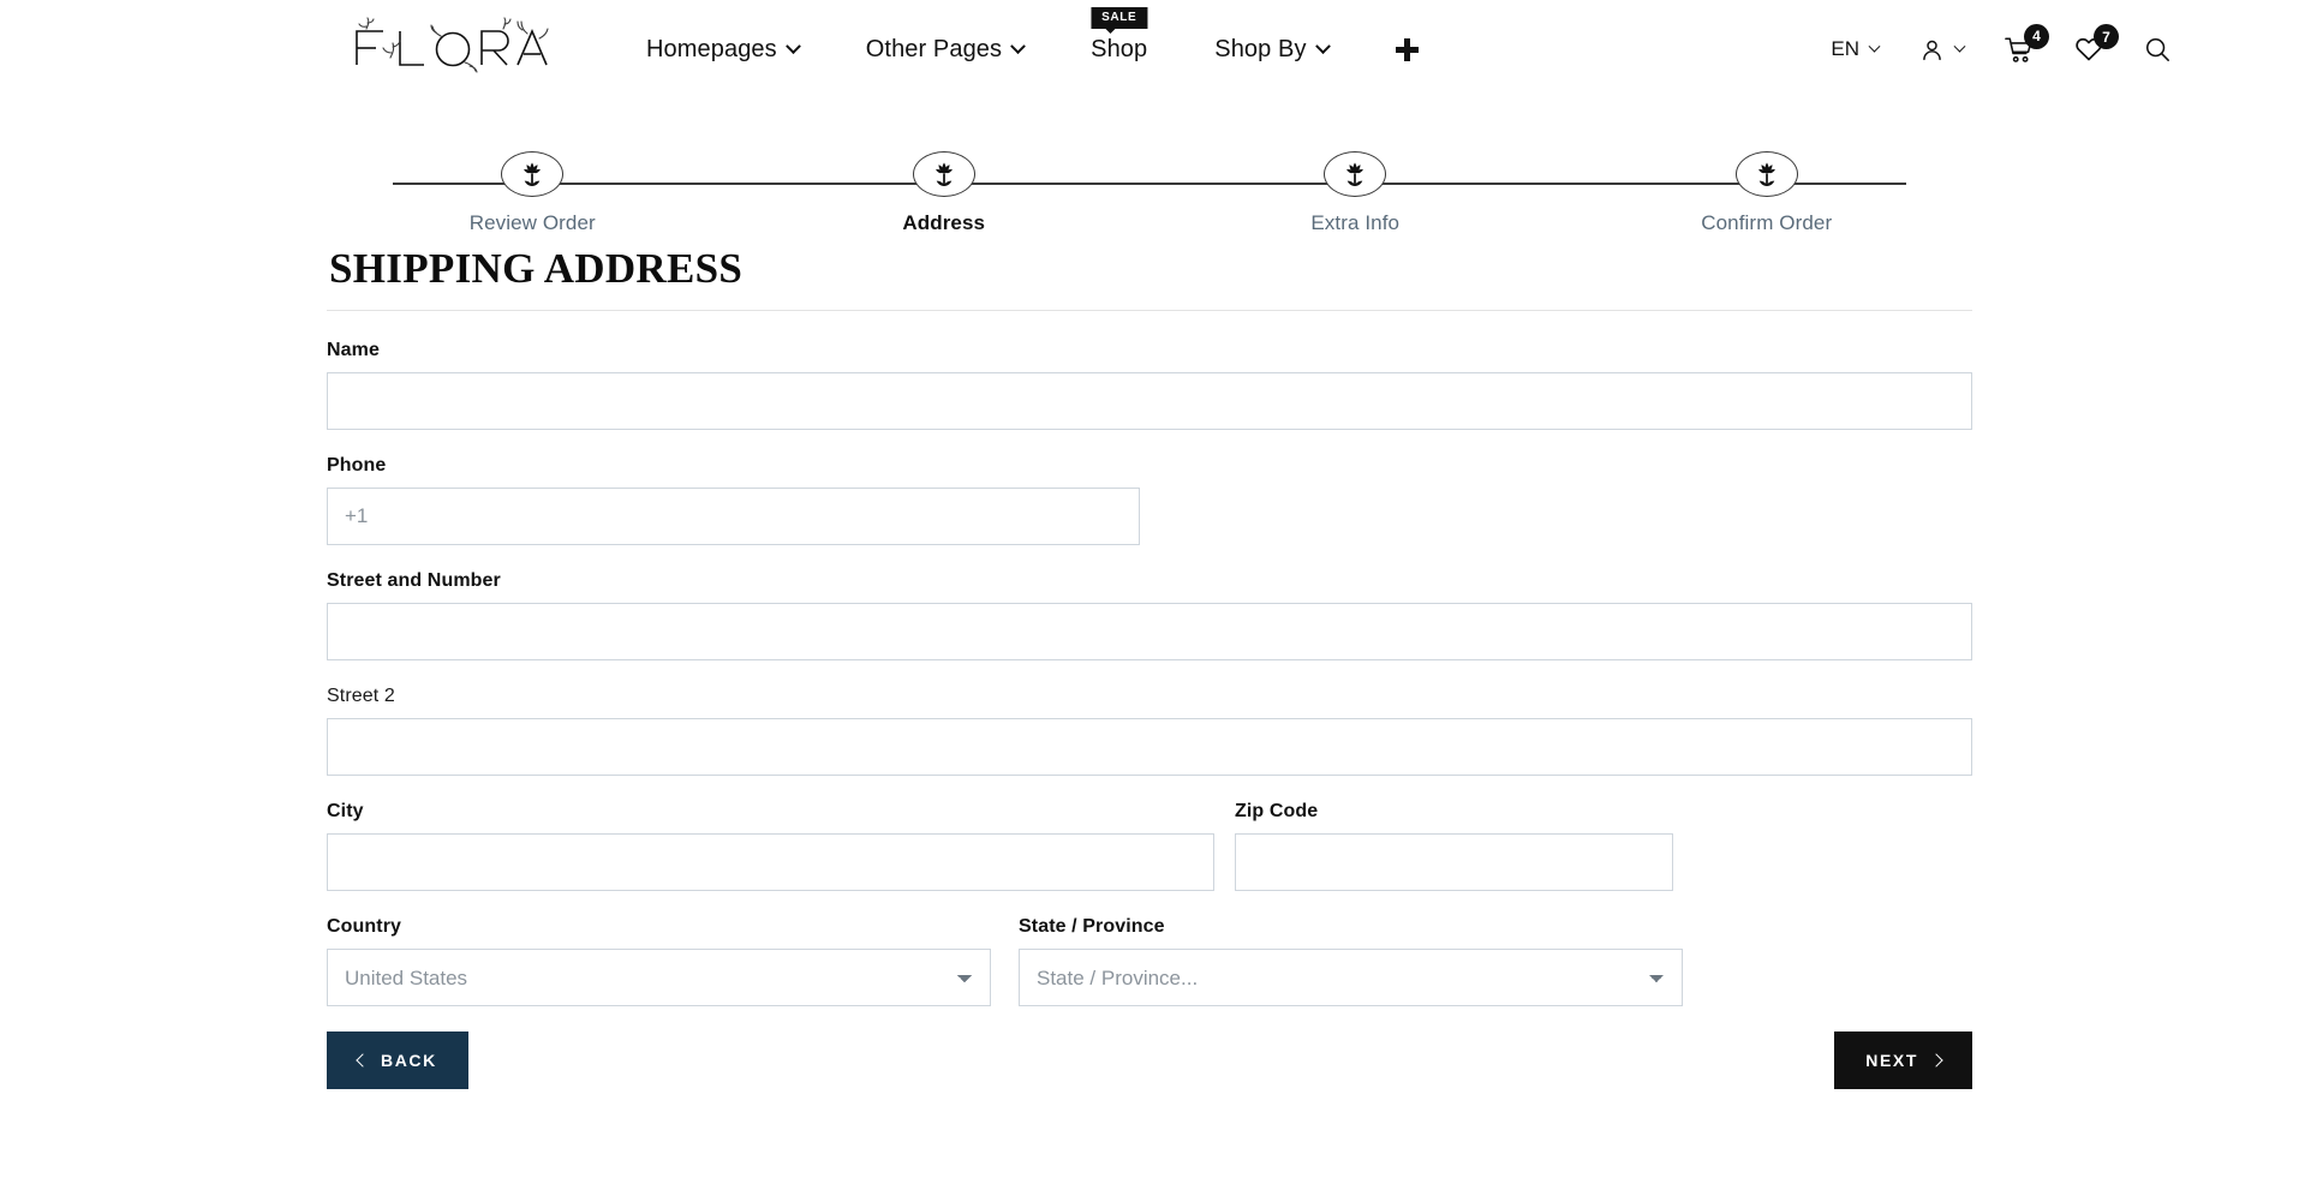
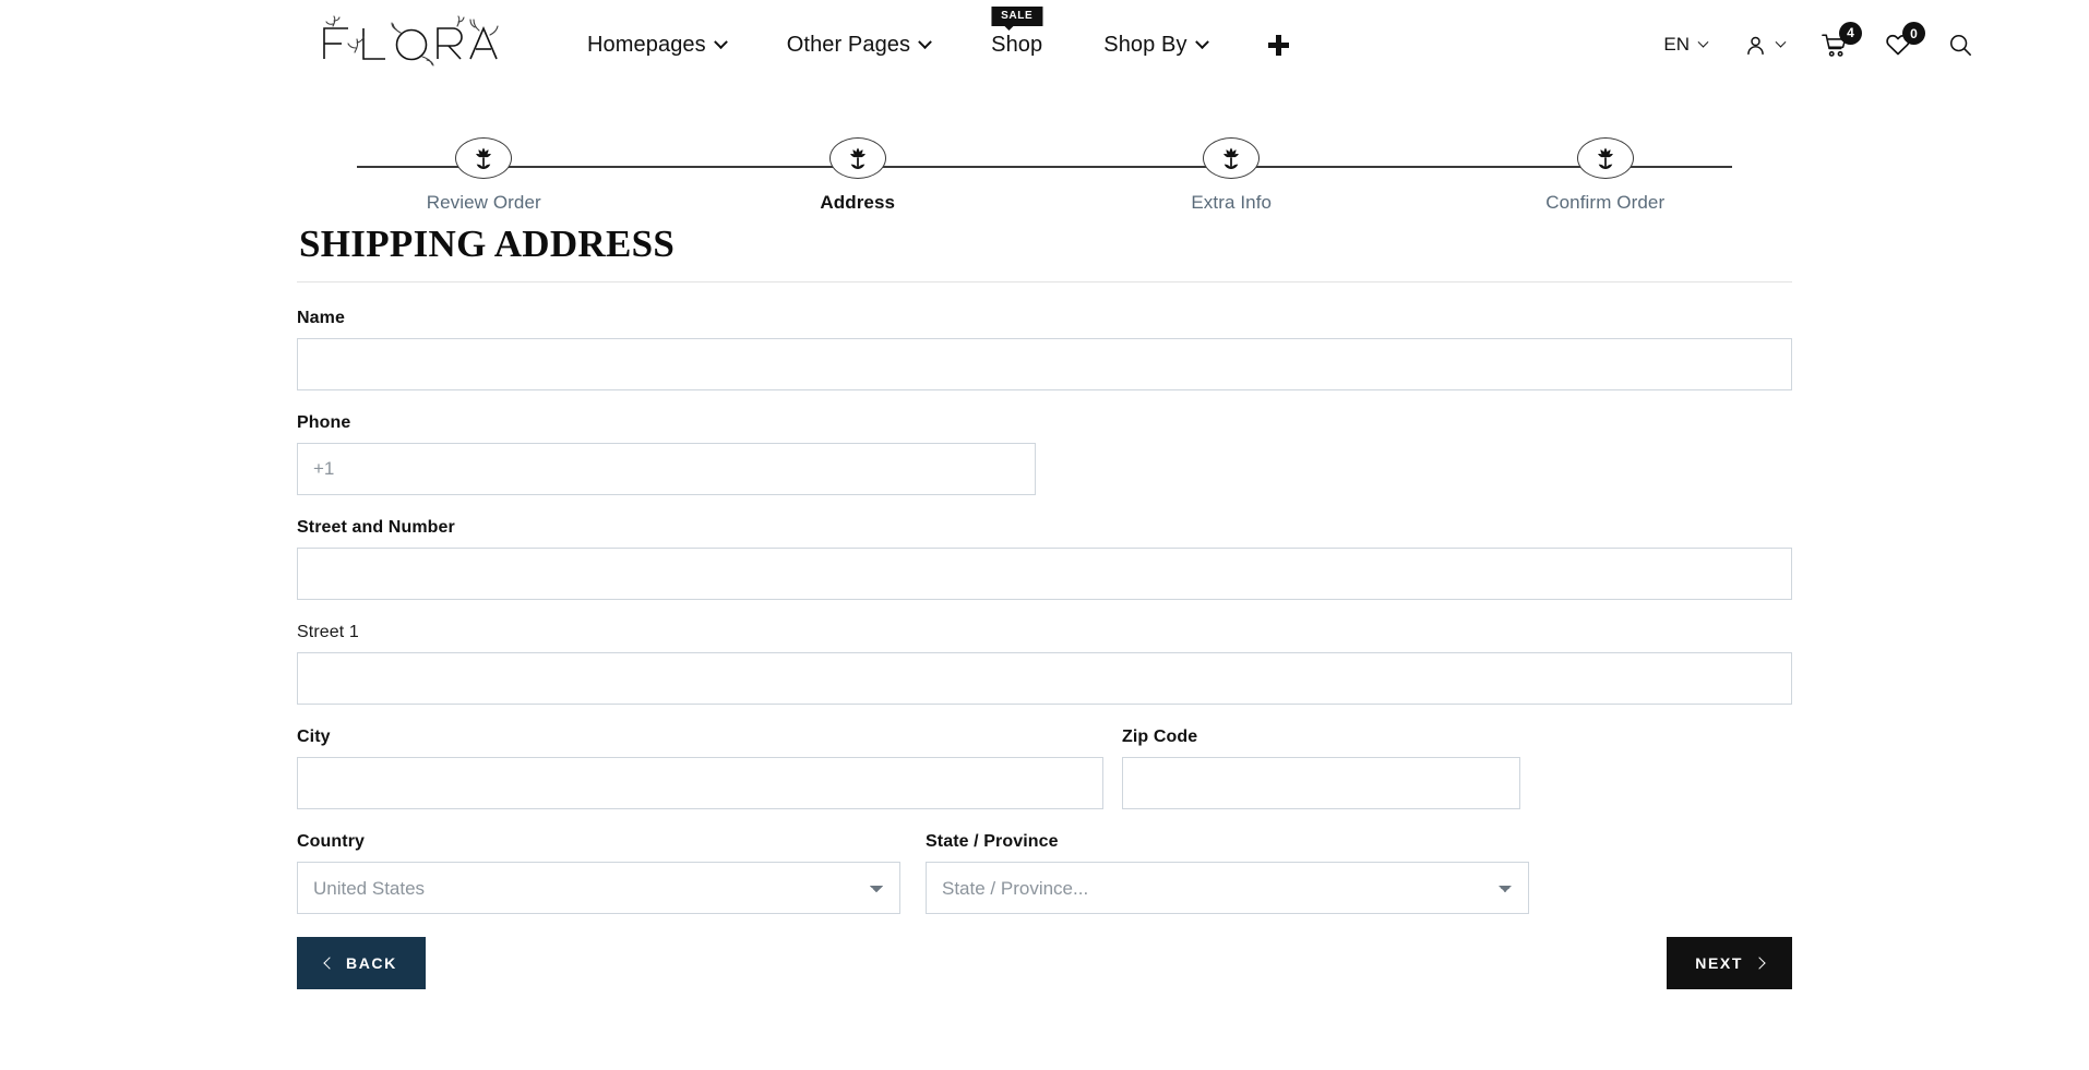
  Homepages
  Other Pages
  SALE
  Shop
  Shop By
  EN
  4
- 7
+ 0
  Review Order
  Address
  Extra Info
  Confirm Order
  SHIPPING ADDRESS
  Name
  Phone
  +1
  Street and Number
- Street 2
+ Street 1
  City
  Zip Code
  Country
  United States
  State / Province
  State / Province...
  BACK
  NEXT
